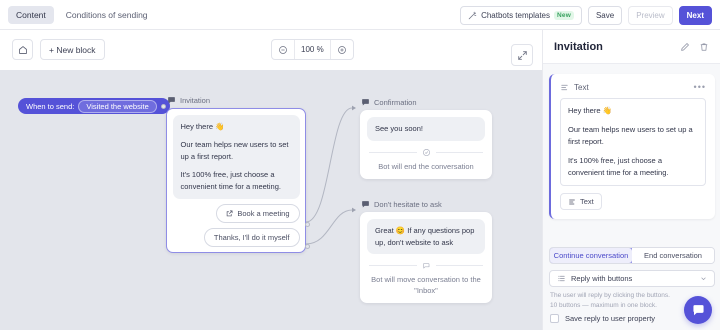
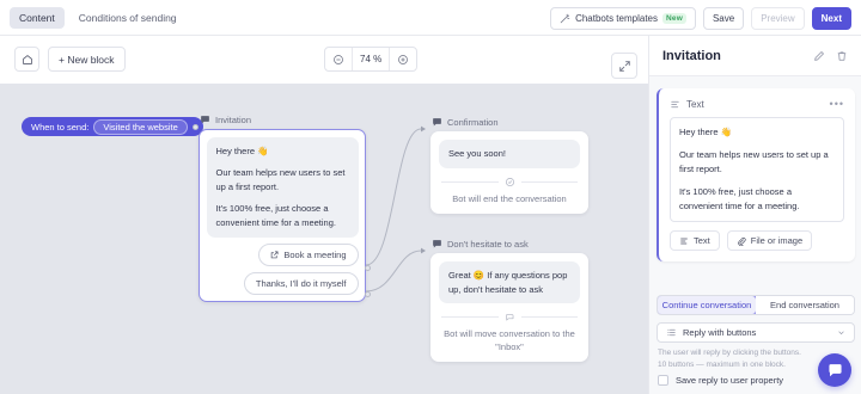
  Content
  Conditions of sending
  Chatbots templates
  Save
  Preview
  Next
  + New block
- 100 %
+ 74 %
  When to send:
  Visited the website
  Invitation
  Hey there 👋
  Our team helps new users to set up a first report.
  It's 100% free, just choose a convenient time for a meeting.
  Book a meeting
  Thanks, I'll do it myself
  Confirmation
  See you soon!
  Bot will end the conversation
  Don't hesitate to ask
- Great 😊 If any questions pop up, don't website to ask
+ Great 😊 If any questions pop up, don't hesitate to ask
  Bot will move conversation to the "Inbox"
  Invitation
  Text
  •••
  Hey there 👋
  Our team helps new users to set up a first report.
  It's 100% free, just choose a convenient time for a meeting.
  Text
+ File or image
  Continue conversation
  End conversation
  Reply with buttons
  Save reply to user property
